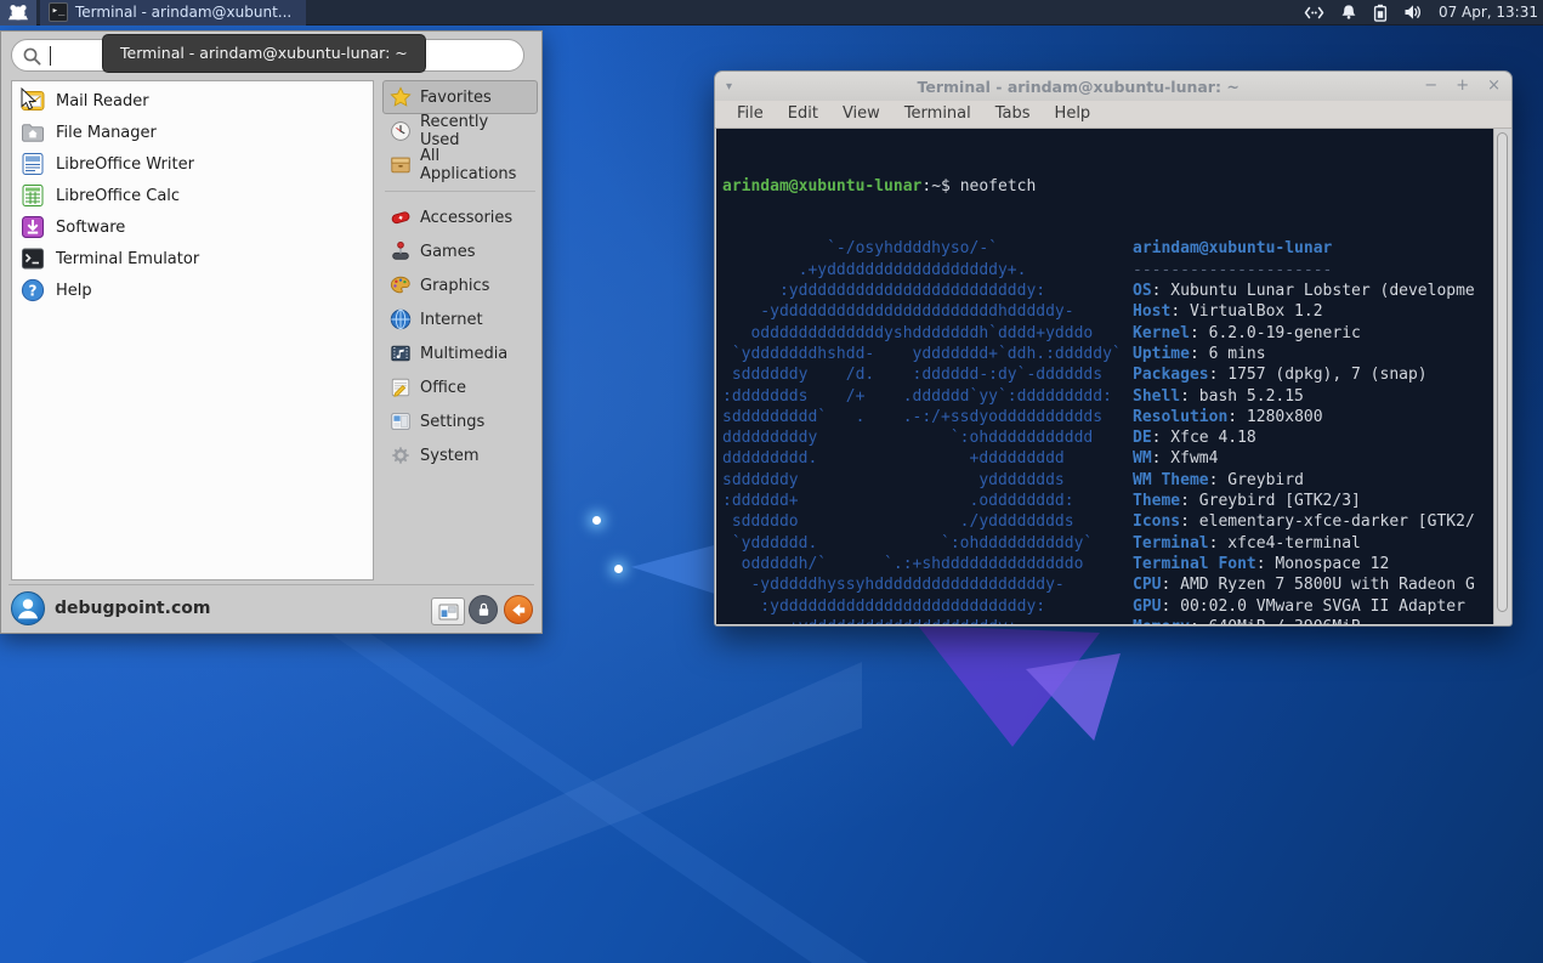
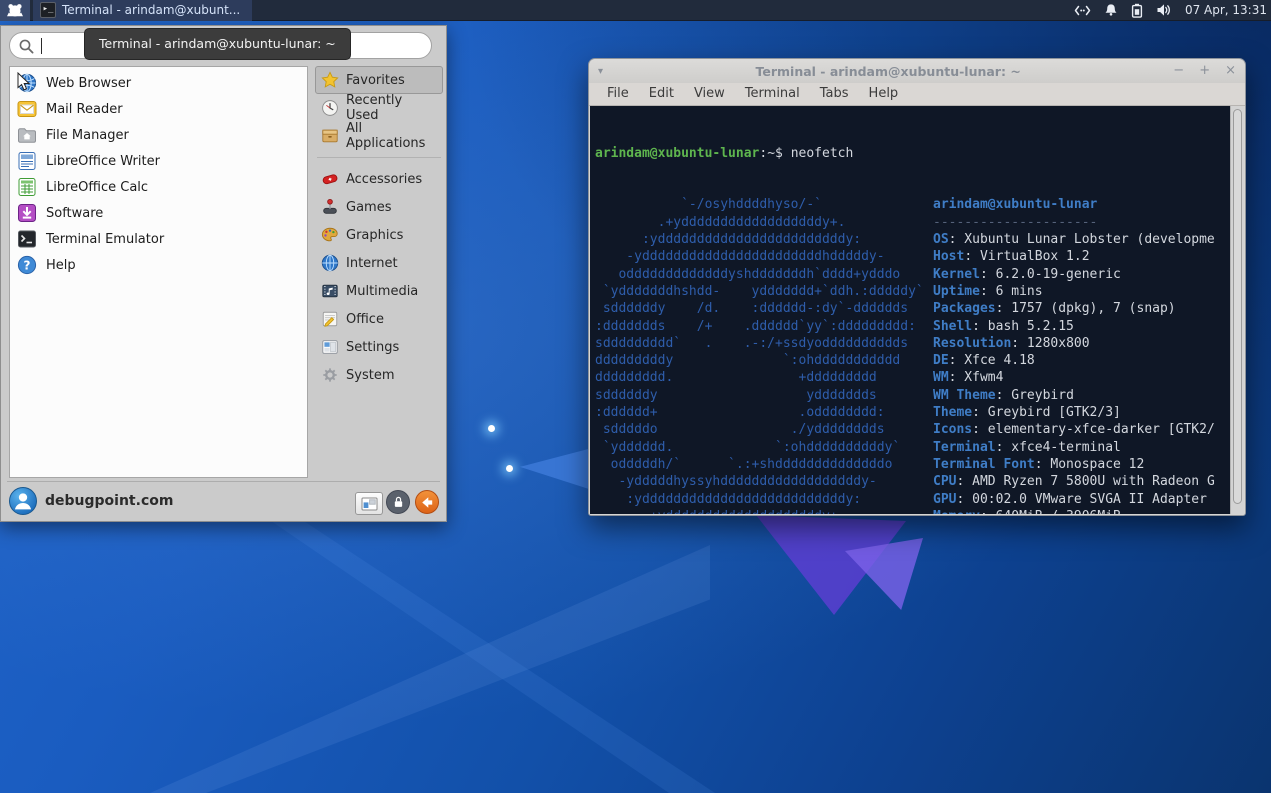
  ▸_
  Terminal - arindam@xubunt...
  07 Apr, 13:31
+ Web Browser
  Mail Reader
  File Manager
  LibreOffice Writer
  LibreOffice Calc
  Software
  Terminal Emulator
  ?
  Help
  Favorites
  Recently Used
  All Applications
  Accessories
  Games
  Graphics
  Internet
  Multimedia
  Office
  Settings
  System
  debugpoint.com
  Terminal - arindam@xubuntu-lunar: ~
  ▾
  Terminal - arindam@xubuntu-lunar: ~
  −
  +
  ×
  File
  Edit
  View
  Terminal
  Tabs
  Help
  arindam@xubuntu-lunar:~$ neofetch
  `-/osyhddddhyso/-`
  .+yddddddddddddddddddy+.
  :yddddddddddddddddddddddddy:
  -ydddddddddddddddddddddddhdddddy-
  odddddddddddddyshdddddddh`dddd+ydddo
  `ydddddddhshdd- yddddddd+`ddh.:dddddy`
  sddddddy /d. :dddddd-:dy`-dddddds
  :ddddddds /+ .dddddd`yy`:ddddddddd:
  sddddddddd` . .-:/+ssdyodddddddddds
  dddddddddy `:ohddddddddddd
  ddddddddd. +ddddddddd
  sddddddy yddddddds
  :dddddd+ .odddddddd:
  sdddddo ./ydddddddds
  `ydddddd. `:ohddddddddddy`
  odddddh/` `.:+shddddddddddddddo
  -ydddddhyssyhddddddddddddddddddy-
  :yddddddddddddddddddddddddddy:
  arindam@xubuntu-lunar
  ---------------------
  OS: Xubuntu Lunar Lobster (developme
  Host: VirtualBox 1.2
  Kernel: 6.2.0-19-generic
  Uptime: 6 mins
  Packages: 1757 (dpkg), 7 (snap)
  Shell: bash 5.2.15
  Resolution: 1280x800
  DE: Xfce 4.18
  WM: Xfwm4
  WM Theme: Greybird
  Theme: Greybird [GTK2/3]
  Icons: elementary-xfce-darker [GTK2/
  Terminal: xfce4-terminal
  Terminal Font: Monospace 12
  CPU: AMD Ryzen 7 5800U with Radeon G
  GPU: 00:02.0 VMware SVGA II Adapter
